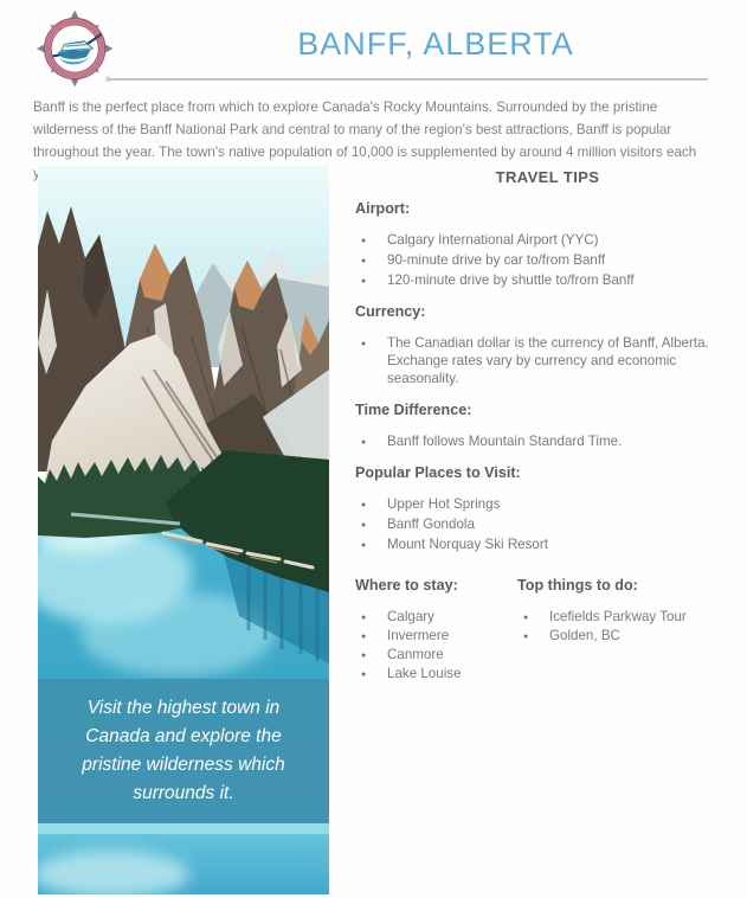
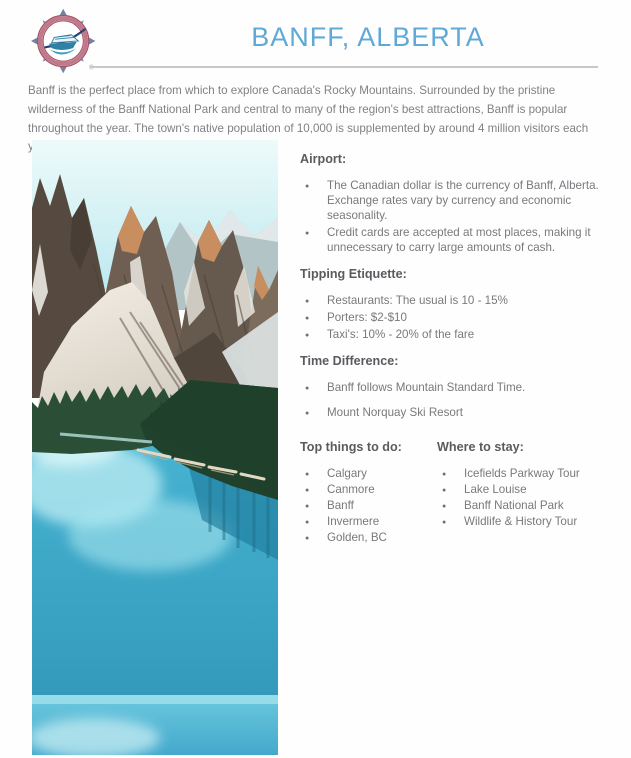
  BANFF, ALBERTA
  Banff is the perfect place from which to explore Canada's Rocky Mountains. Surrounded by the pristine wilderness of the Banff National Park and central to many of the region's best attractions, Banff is popular throughout the year. The town's native population of 10,000 is supplemented by around 4 million visitors each y
- Visit the highest town in Canada and explore the pristine wilderness which surrounds it.
- TRAVEL TIPS
  Airport:
- Calgary International Airport (YYC)
- 90-minute drive by car to/from Banff
- 120-minute drive by shuttle to/from Banff
- Currency:
  The Canadian dollar is the currency of Banff, Alberta. Exchange rates vary by currency and economic seasonality.
+ Credit cards are accepted at most places, making it unnecessary to carry large amounts of cash.
+ Tipping Etiquette:
+ Restaurants: The usual is 10 - 15%
+ Porters: $2-$10
+ Taxi's: 10% - 20% of the fare
  Time Difference:
  Banff follows Mountain Standard Time.
- Popular Places to Visit:
- Upper Hot Springs
- Banff Gondola
  Mount Norquay Ski Resort
- Where to stay:
+ Top things to do:
  Calgary
- Invermere
+ Canmore
+ Banff
- Canmore
+ Invermere
- Lake Louise
+ Golden, BC
- Top things to do:
+ Where to stay:
  Icefields Parkway Tour
- Golden, BC
+ Lake Louise
+ Banff National Park
+ Wildlife & History Tour
